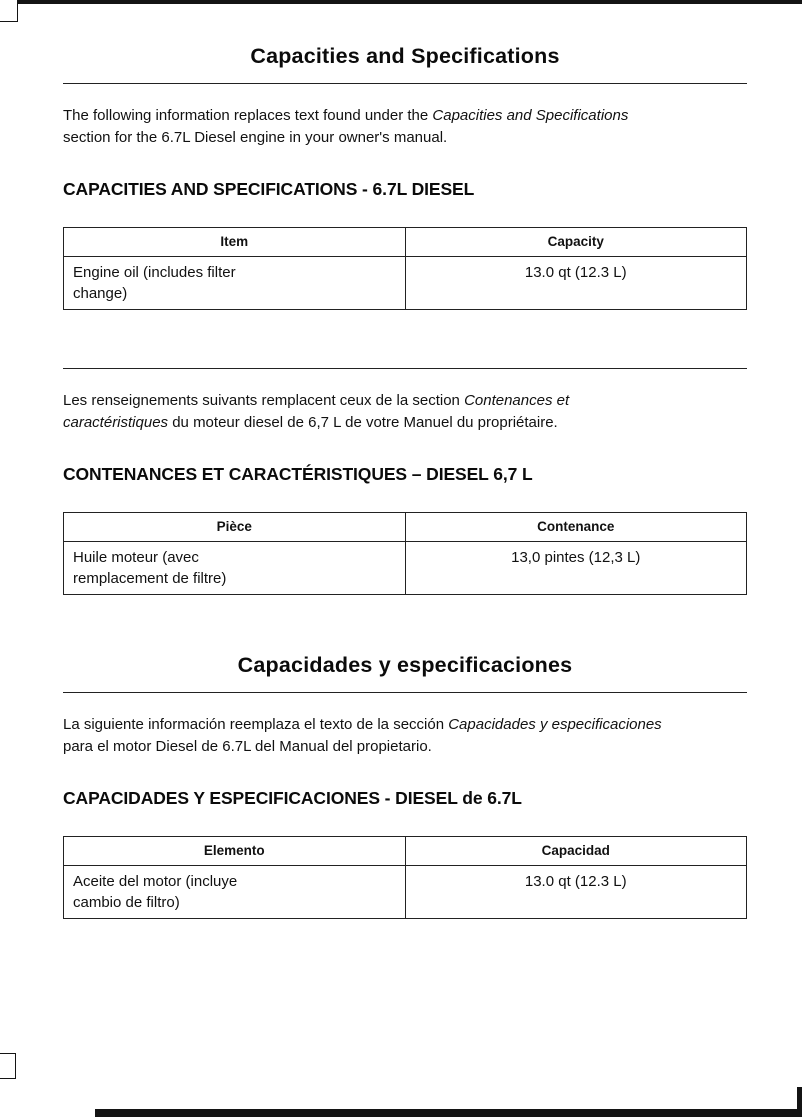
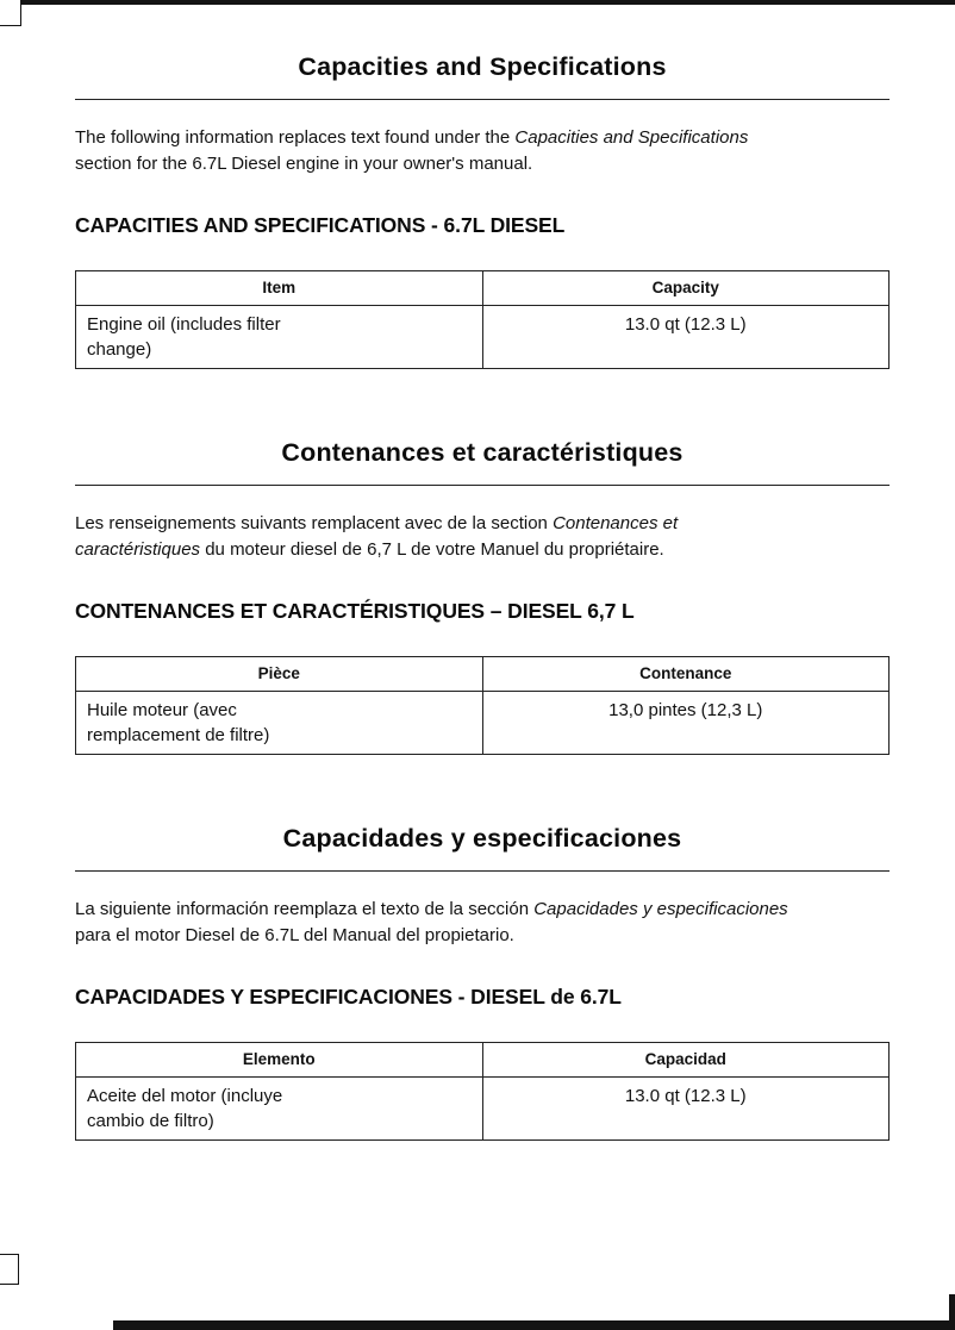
  Capacities and Specifications
  The following information replaces text found under the Capacities and Specifications section for the 6.7L Diesel engine in your owner's manual.
  CAPACITIES AND SPECIFICATIONS - 6.7L DIESEL
  Item	Capacity
  Engine oil (includes filter change)	13.0 qt (12.3 L)
+ Contenances et caractéristiques
- Les renseignements suivants remplacent ceux de la section Contenances et caractéristiques du moteur diesel de 6,7 L de votre Manuel du propriétaire.
+ Les renseignements suivants remplacent avec de la section Contenances et caractéristiques du moteur diesel de 6,7 L de votre Manuel du propriétaire.
  CONTENANCES ET CARACTÉRISTIQUES – DIESEL 6,7 L
  Pièce	Contenance
  Huile moteur (avec remplacement de filtre)	13,0 pintes (12,3 L)
  Capacidades y especificaciones
  La siguiente información reemplaza el texto de la sección Capacidades y especificaciones para el motor Diesel de 6.7L del Manual del propietario.
  CAPACIDADES Y ESPECIFICACIONES - DIESEL de 6.7L
  Elemento	Capacidad
  Aceite del motor (incluye cambio de filtro)	13.0 qt (12.3 L)
